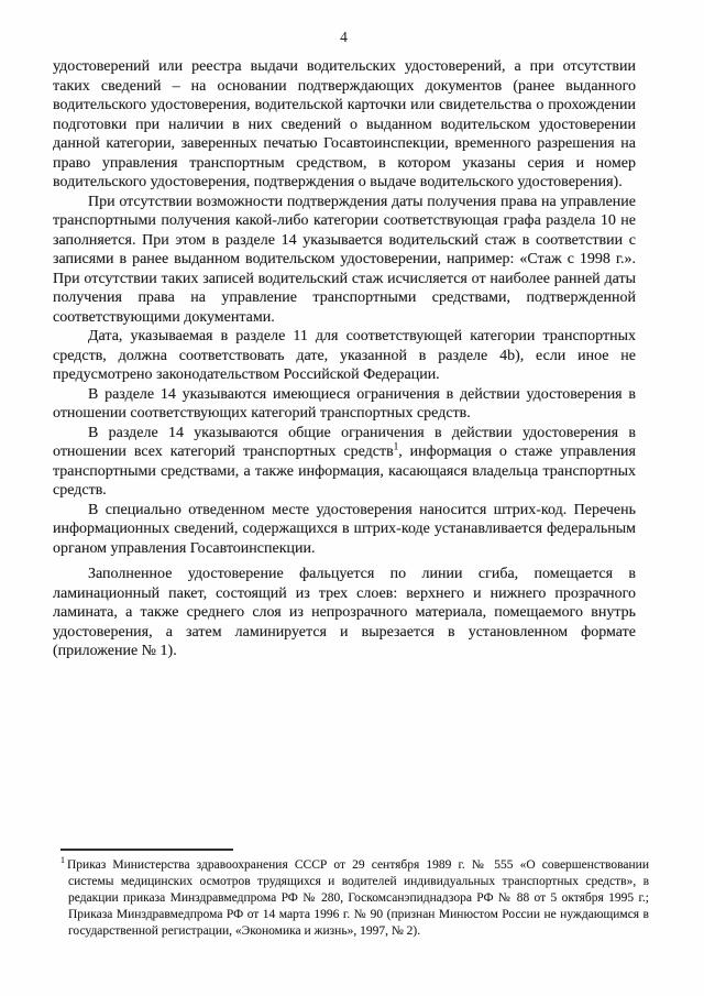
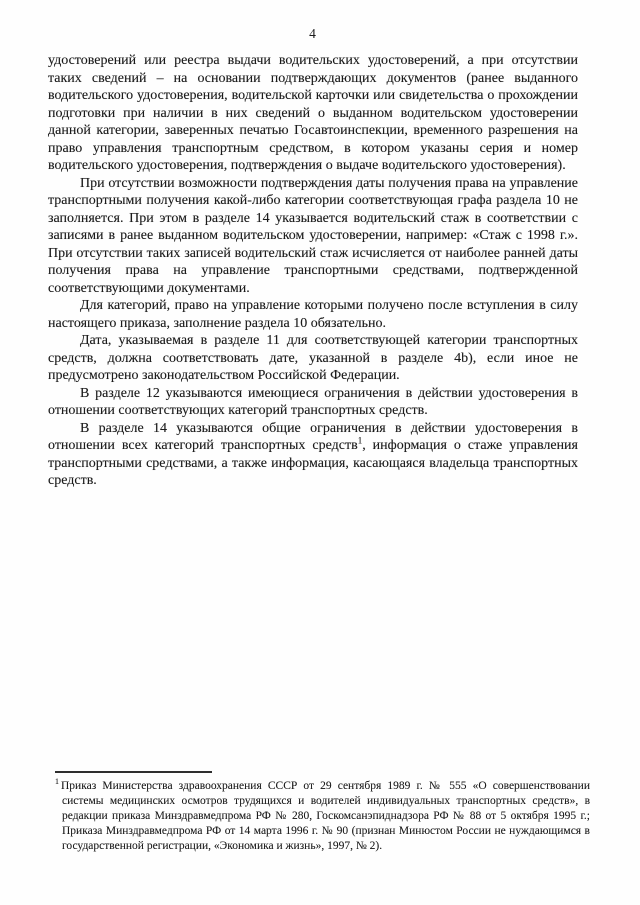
  4
  удостоверений или реестра выдачи водительских удостоверений, а при отсутствии таких сведений – на основании подтверждающих документов (ранее выданного водительского удостоверения, водительской карточки или свидетельства о прохождении подготовки при наличии в них сведений о выданном водительском удостоверении данной категории, заверенных печатью Госавтоинспекции, временного разрешения на право управления транспортным средством, в котором указаны серия и номер водительского удостоверения, подтверждения о выдаче водительского удостоверения).
  При отсутствии возможности подтверждения даты получения права на управление транспортными получения какой-либо категории соответствующая графа раздела 10 не заполняется. При этом в разделе 14 указывается водительский стаж в соответствии с записями в ранее выданном водительском удостоверении, например: «Стаж с 1998 г.». При отсутствии таких записей водительский стаж исчисляется от наиболее ранней даты получения права на управление транспортными средствами, подтвержденной соответствующими документами.
+ Для категорий, право на управление которыми получено после вступления в силу настоящего приказа, заполнение раздела 10 обязательно.
  Дата, указываемая в разделе 11 для соответствующей категории транспортных средств, должна соответствовать дате, указанной в разделе 4b), если иное не предусмотрено законодательством Российской Федерации.
- В разделе 14 указываются имеющиеся ограничения в действии удостоверения в отношении соответствующих категорий транспортных средств.
+ В разделе 12 указываются имеющиеся ограничения в действии удостоверения в отношении соответствующих категорий транспортных средств.
  В разделе 14 указываются общие ограничения в действии удостоверения в отношении всех категорий транспортных средств1, информация о стаже управления транспортными средствами, а также информация, касающаяся владельца транспортных средств.
- В специально отведенном месте удостоверения наносится штрих-код. Перечень информационных сведений, содержащихся в штрих-коде устанавливается федеральным органом управления Госавтоинспекции.
- Заполненное удостоверение фальцуется по линии сгиба, помещается в ламинационный пакет, состоящий из трех слоев: верхнего и нижнего прозрачного ламината, а также среднего слоя из непрозрачного материала, помещаемого внутрь удостоверения, а затем ламинируется и вырезается в установленном формате (приложение № 1).
  1 Приказ Министерства здравоохранения СССР от 29 сентября 1989 г. № 555 «О совершенствовании системы медицинских осмотров трудящихся и водителей индивидуальных транспортных средств», в редакции приказа Минздравмедпрома РФ № 280, Госкомсанэпиднадзора РФ № 88 от 5 октября 1995 г.; Приказа Минздравмедпрома РФ от 14 марта 1996 г. № 90 (признан Минюстом России не нуждающимся в государственной регистрации, «Экономика и жизнь», 1997, № 2).
